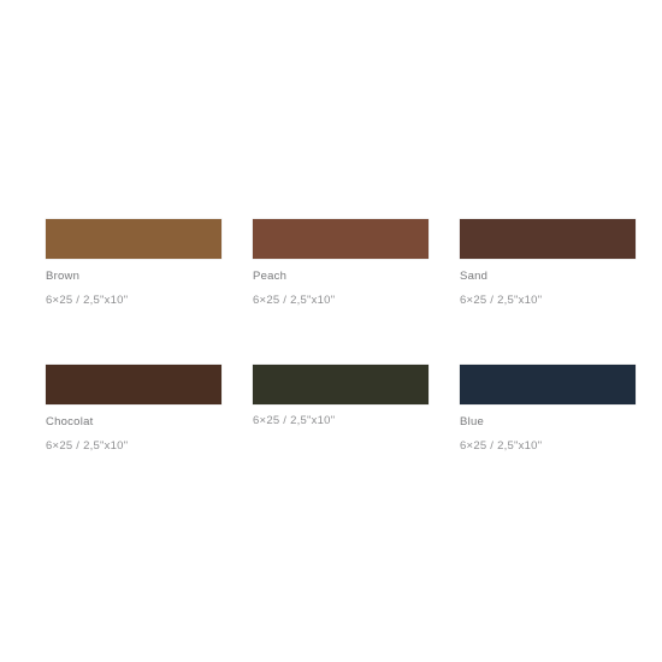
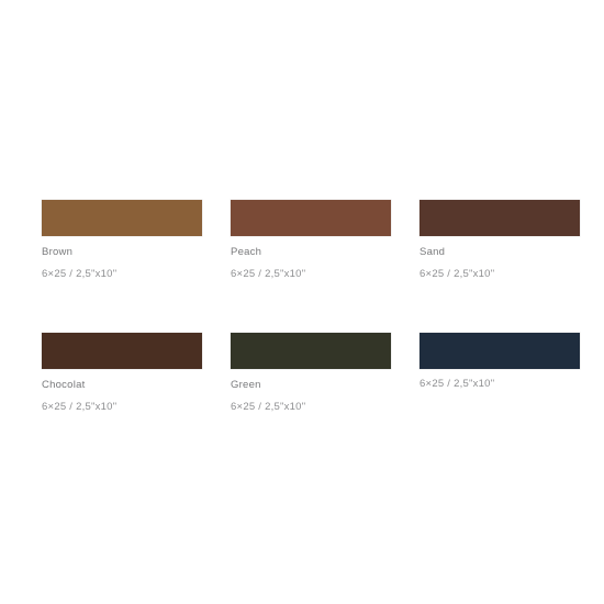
  Brown
  6×25 / 2,5"x10"
  Peach
  6×25 / 2,5"x10"
  Sand
  6×25 / 2,5"x10"
  Chocolat
  6×25 / 2,5"x10"
+ Green
  6×25 / 2,5"x10"
- Blue
  6×25 / 2,5"x10"
